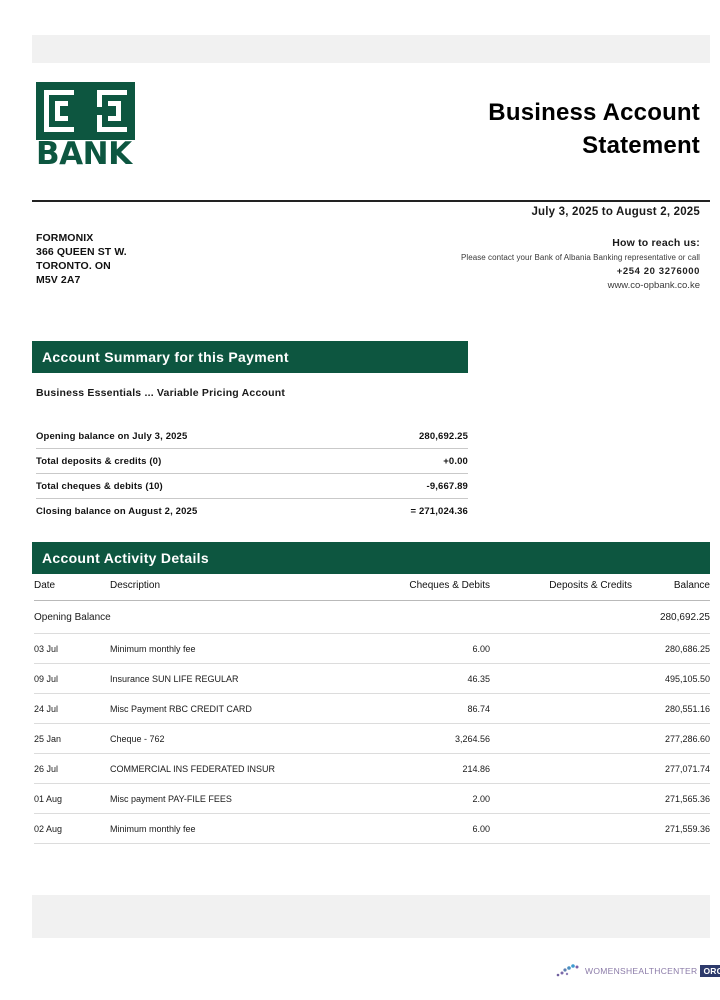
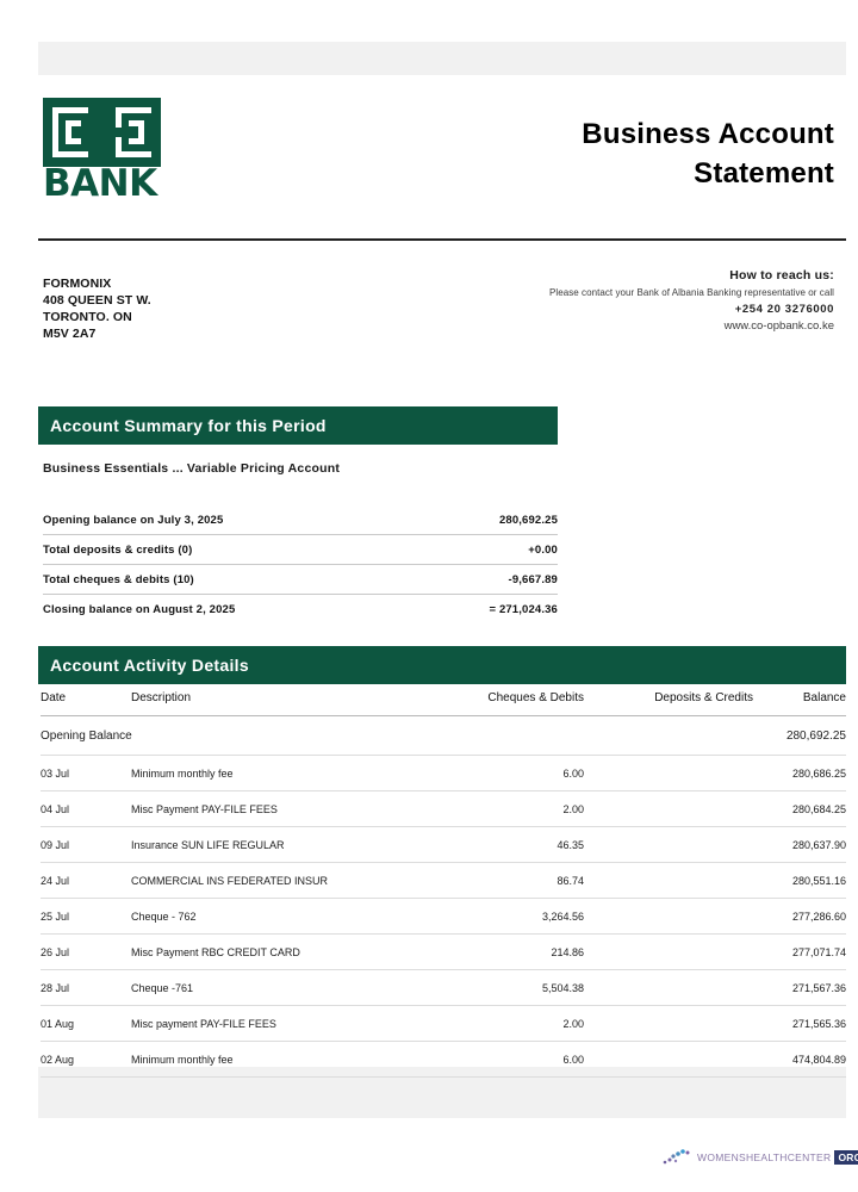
  BANK
  Business Account
  Statement
- July 3, 2025 to August 2, 2025
  How to reach us:
  Please contact your Bank of Albania Banking representative or call
  +254 20 3276000
  www.co-opbank.co.ke
  FORMONIX
- 366 QUEEN ST W.
+ 408 QUEEN ST W.
  TORONTO. ON
  M5V 2A7
- Account Summary for this Payment
+ Account Summary for this Period
  Business Essentials ... Variable Pricing Account
  Opening balance on July 3, 2025	280,692.25
  Total deposits & credits (0)	+0.00
  Total cheques & debits (10)	-9,667.89
  Closing balance on August 2, 2025	= 271,024.36
  Account Activity Details
  Date	Description	Cheques & Debits	Deposits & Credits	Balance
  Opening Balance			280,692.25
  03 Jul	Minimum monthly fee	6.00		280,686.25
+ 04 Jul	Misc Payment PAY-FILE FEES	2.00		280,684.25
- 09 Jul	Insurance SUN LIFE REGULAR	46.35		495,105.50
+ 09 Jul	Insurance SUN LIFE REGULAR	46.35		280,637.90
- 24 Jul	Misc Payment RBC CREDIT CARD	86.74		280,551.16
+ 24 Jul	COMMERCIAL INS FEDERATED INSUR	86.74		280,551.16
- 25 Jan	Cheque - 762	3,264.56		277,286.60
+ 25 Jul	Cheque - 762	3,264.56		277,286.60
- 26 Jul	COMMERCIAL INS FEDERATED INSUR	214.86		277,071.74
+ 26 Jul	Misc Payment RBC CREDIT CARD	214.86		277,071.74
+ 28 Jul	Cheque -761	5,504.38		271,567.36
  01 Aug	Misc payment PAY-FILE FEES	2.00		271,565.36
- 02 Aug	Minimum monthly fee	6.00		271,559.36
+ 02 Aug	Minimum monthly fee	6.00		474,804.89
  WOMENSHEALTHCENTER
